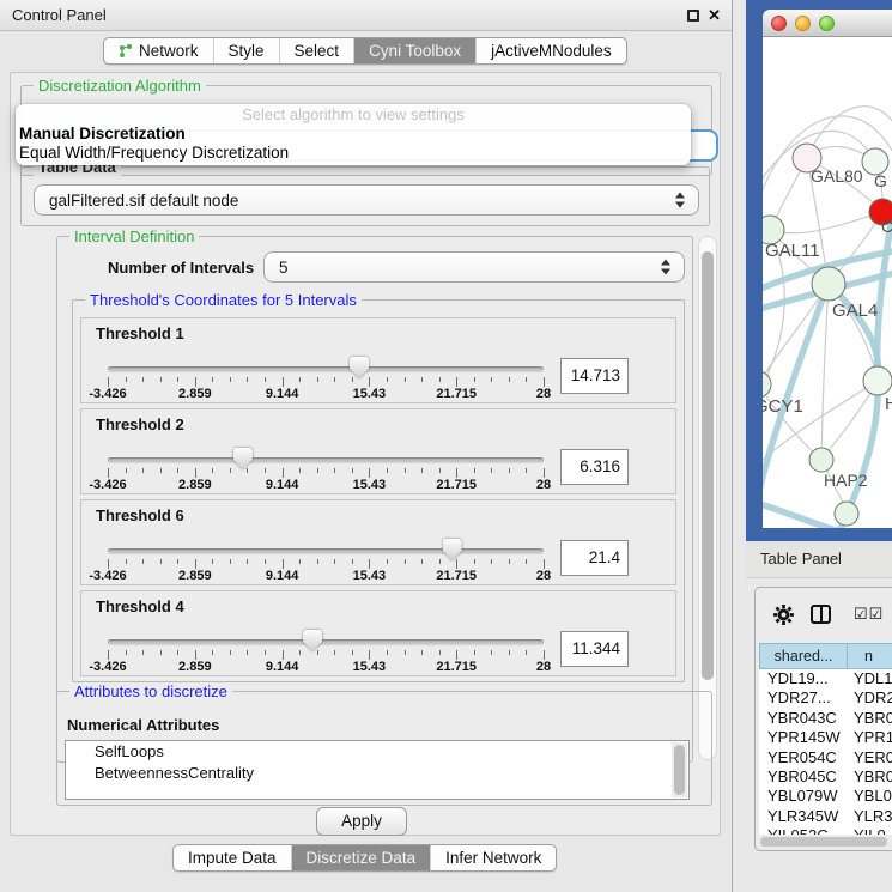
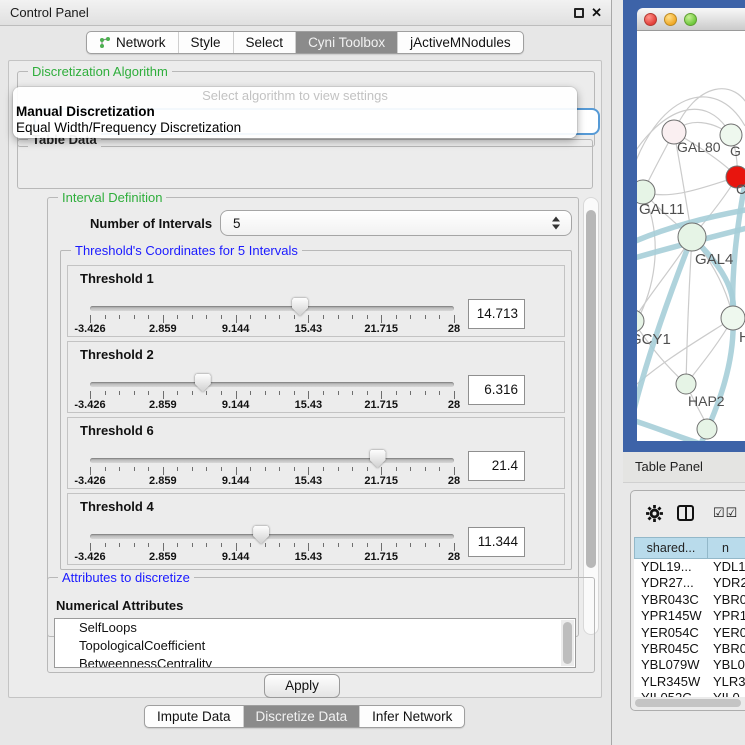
  Control Panel
  ✕
  Network
  Style
  Select
  Cyni Toolbox
  jActiveMNodules
  Discretization Algorithm
  Select algorithm to view settings
  Manual Discretization
  Equal Width/Frequency Discretization
  Table Data
- galFiltered.sif default node
  Interval Definition
  Number of Intervals
  5
  Threshold's Coordinates for 5 Intervals
  Threshold 1
  -3.426
  2.859
  9.144
  15.43
  21.715
  28
  14.713
  Threshold 2
  -3.426
  2.859
  9.144
  15.43
  21.715
  28
  6.316
  Threshold 6
  -3.426
  2.859
  9.144
  15.43
  21.715
  28
  21.4
  Threshold 4
  -3.426
  2.859
  9.144
  15.43
  21.715
  28
  11.344
  Attributes to discretize
  Numerical Attributes
  SelfLoops
+ TopologicalCoefficient
  BetweennessCentrality
  Apply
  Impute Data
  Discretize Data
  Infer Network
  GAL80
  G
  C
  GAL11
  GAL4
  CY1
  H
  HAP2
  Table Panel
  ☑☑
  shared...
  n
  YDL19...
  YDL1
  YDR27...
  YDR2
  YBR043C
  YBR0
  YPR145W
  YPR1
  YER054C
  YER0
  YBR045C
  YBR0
  YBL079W
  YBL0
  YLR345W
  YLR3
